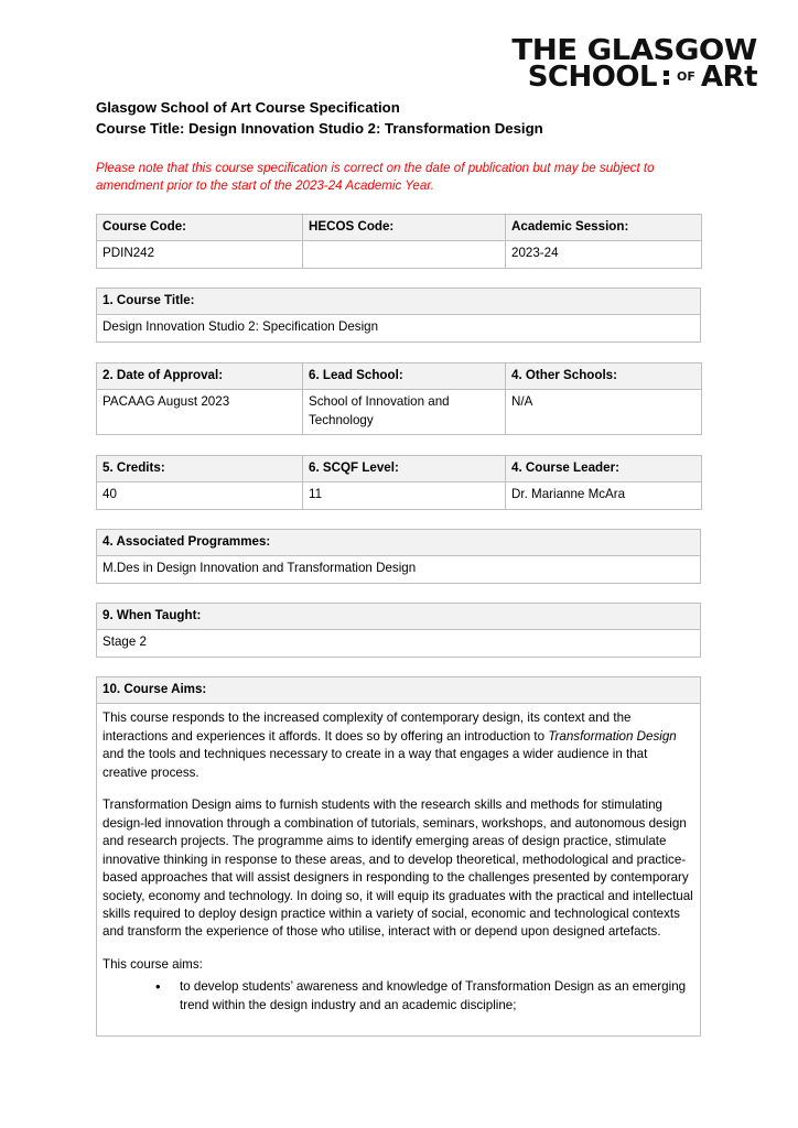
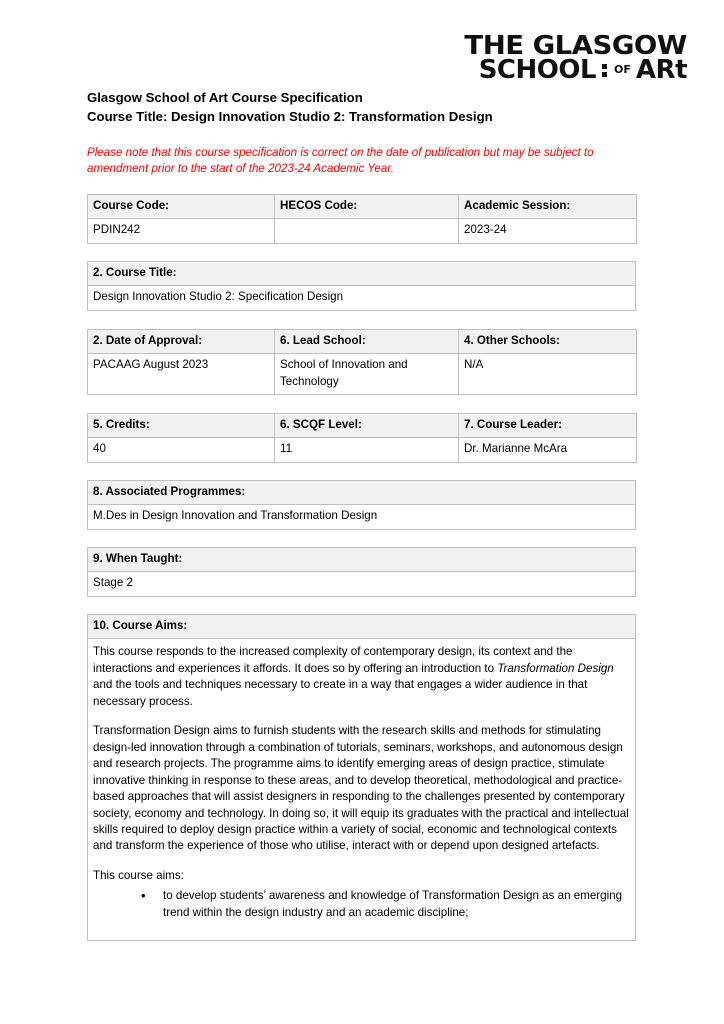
  THE GLASGOW
  SCHOOL
  OF
  ARt
  Glasgow School of Art Course Specification
  Course Title: Design Innovation Studio 2: Transformation Design
  Please note that this course specification is correct on the date of publication but may be subject to amendment prior to the start of the 2023-24 Academic Year.
  Course Code:	HECOS Code:	Academic Session:
  PDIN242		2023-24
- 1. Course Title:
+ 2. Course Title:
  Design Innovation Studio 2: Specification Design
  2. Date of Approval:	6. Lead School:	4. Other Schools:
  PACAAG August 2023	School of Innovation and Technology	N/A
- 5. Credits:	6. SCQF Level:	4. Course Leader:
+ 5. Credits:	6. SCQF Level:	7. Course Leader:
  40	11	Dr. Marianne McAra
- 4. Associated Programmes:
+ 8. Associated Programmes:
  M.Des in Design Innovation and Transformation Design
  9. When Taught:
  Stage 2
  10. Course Aims:
- This course responds to the increased complexity of contemporary design, its context and the interactions and experiences it affords. It does so by offering an introduction to Transformation Design and the tools and techniques necessary to create in a way that engages a wider audience in that creative process. Transformation Design aims to furnish students with the research skills and methods for stimulating design-led innovation through a combination of tutorials, seminars, workshops, and autonomous design and research projects. The programme aims to identify emerging areas of design practice, stimulate innovative thinking in response to these areas, and to develop theoretical, methodological and practice-based approaches that will assist designers in responding to the challenges presented by contemporary society, economy and technology. In doing so, it will equip its graduates with the practical and intellectual skills required to deploy design practice within a variety of social, economic and technological contexts and transform the experience of those who utilise, interact with or depend upon designed artefacts. This course aims: to develop students’ awareness and knowledge of Transformation Design as an emerging trend within the design industry and an academic discipline;
+ This course responds to the increased complexity of contemporary design, its context and the interactions and experiences it affords. It does so by offering an introduction to Transformation Design and the tools and techniques necessary to create in a way that engages a wider audience in that necessary process. Transformation Design aims to furnish students with the research skills and methods for stimulating design-led innovation through a combination of tutorials, seminars, workshops, and autonomous design and research projects. The programme aims to identify emerging areas of design practice, stimulate innovative thinking in response to these areas, and to develop theoretical, methodological and practice-based approaches that will assist designers in responding to the challenges presented by contemporary society, economy and technology. In doing so, it will equip its graduates with the practical and intellectual skills required to deploy design practice within a variety of social, economic and technological contexts and transform the experience of those who utilise, interact with or depend upon designed artefacts. This course aims: to develop students’ awareness and knowledge of Transformation Design as an emerging trend within the design industry and an academic discipline;
